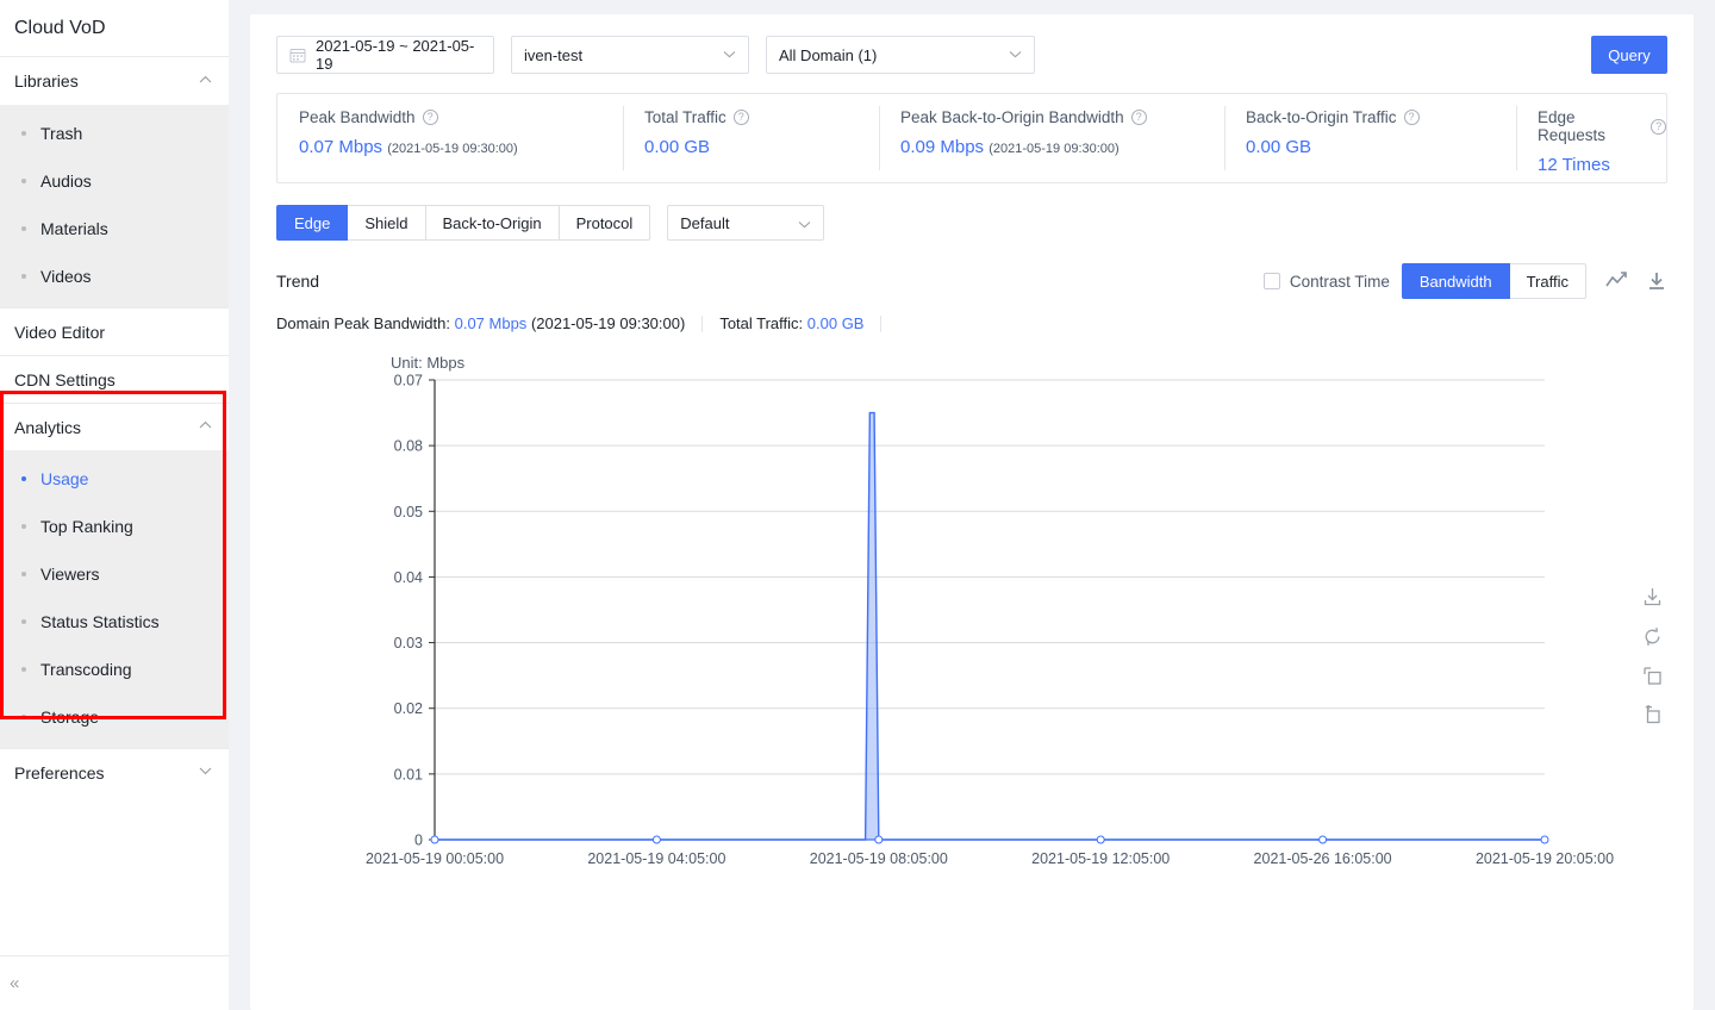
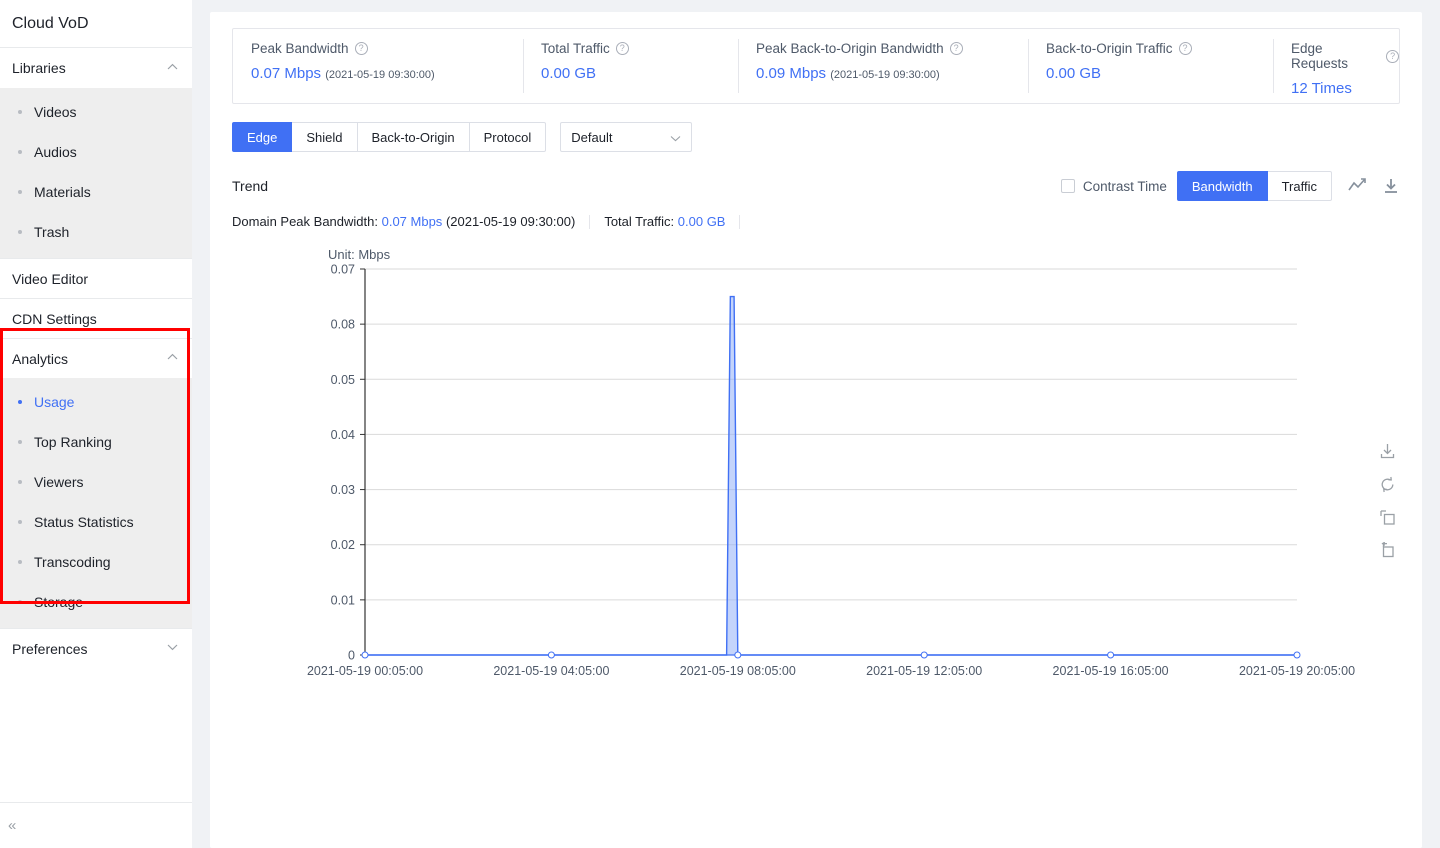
  Cloud VoD
  Libraries
- Trash
+ Videos
  Audios
  Materials
- Videos
+ Trash
  Video Editor
  CDN Settings
  Analytics
  Usage
  Top Ranking
  Viewers
  Status Statistics
  Transcoding
  Storage
  Preferences
  «
- 2021-05-19 ~ 2021-05-19
- iven-test
- All Domain (1)
- Query
  Peak Bandwidth
  ?
  0.07 Mbps (2021-05-19 09:30:00)
  Total Traffic
  ?
  0.00 GB
  Peak Back-to-Origin Bandwidth
  ?
  0.09 Mbps (2021-05-19 09:30:00)
  Back-to-Origin Traffic
  ?
  0.00 GB
  Edge Requests
  ?
  12 Times
  Edge
  Shield
  Back-to-Origin
  Protocol
  Default
  Trend
  Contrast Time
  Bandwidth
  Traffic
  Domain Peak Bandwidth:
  0.07 Mbps
  (2021-05-19 09:30:00)
  Total Traffic:
  0.00 GB
  Unit: Mbps
  0
  0.01
  0.02
  0.03
  0.04
  0.05
  0.08
  0.07
  2021-05-19 00:05:00
  2021-05-19 04:05:00
  2021-05-19 08:05:00
  2021-05-19 12:05:00
- 2021-05-26 16:05:00
+ 2021-05-19 16:05:00
  2021-05-19 20:05:00
